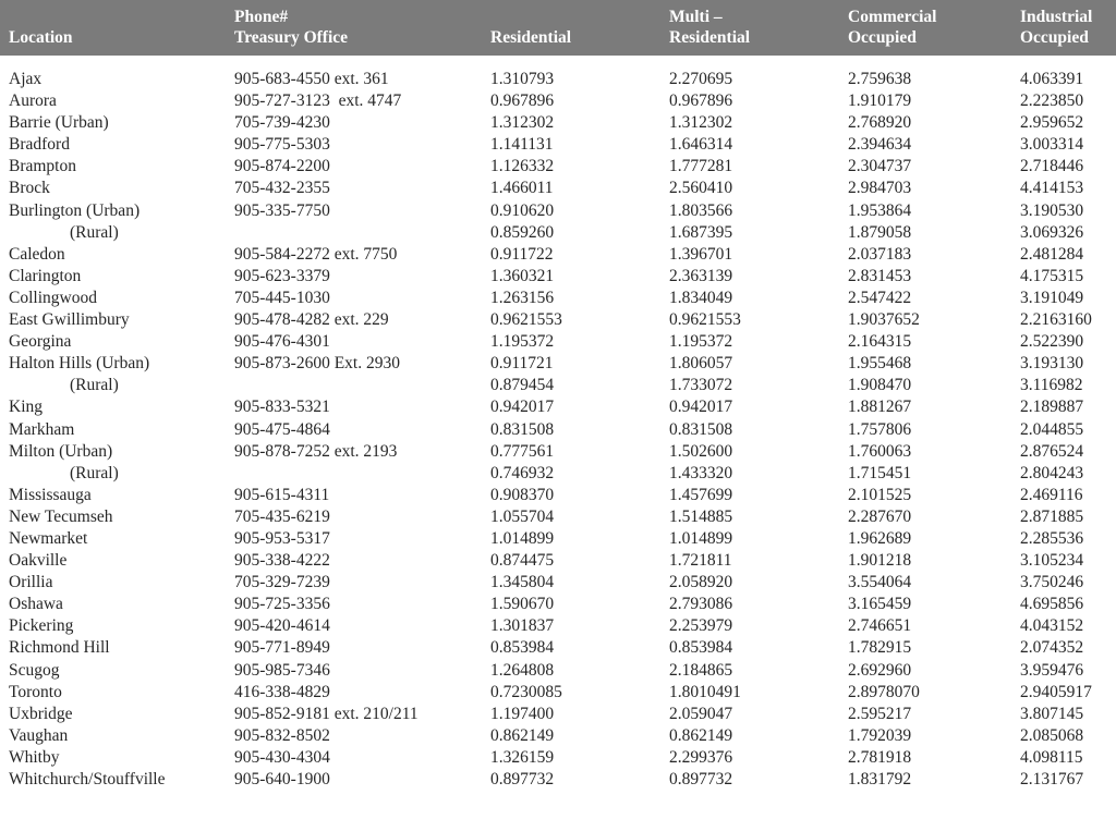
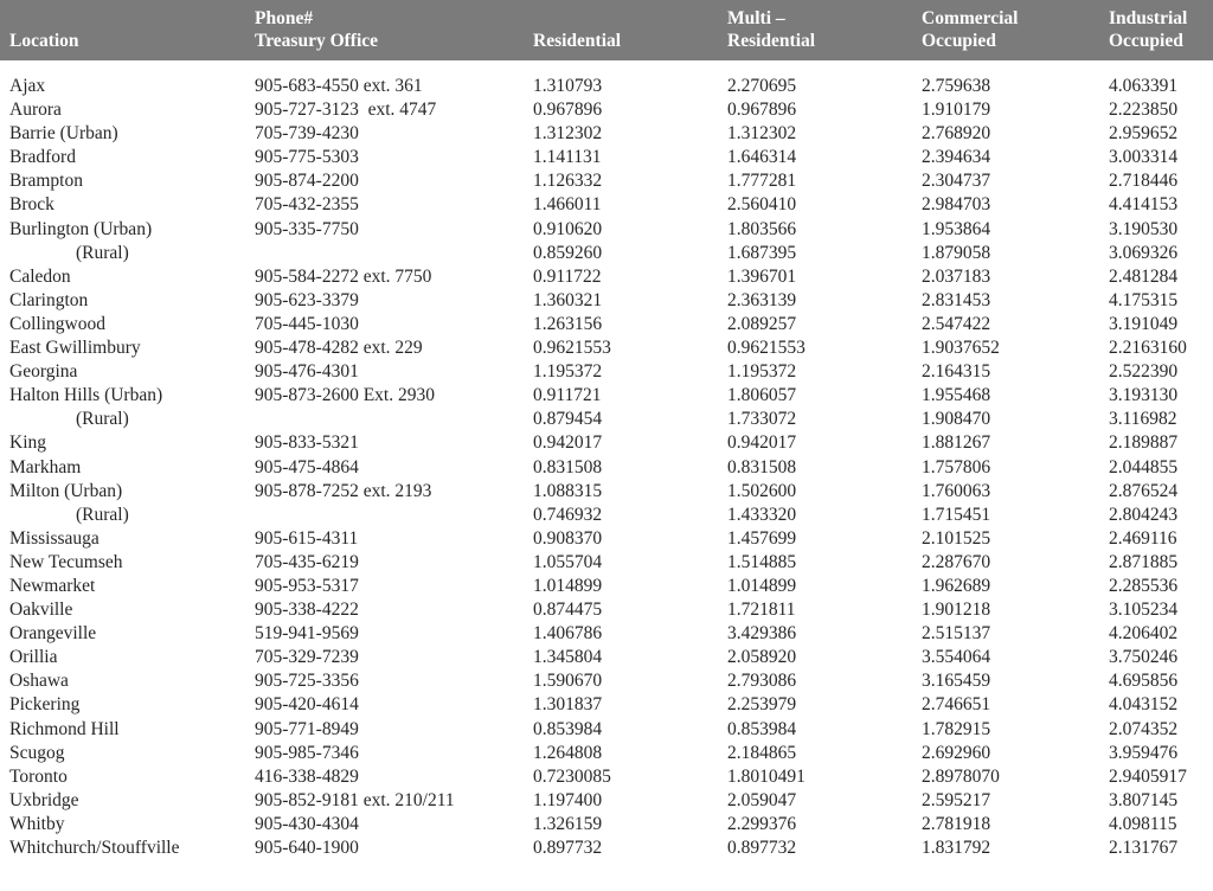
  Location	Phone# Treasury Office	Residential	Multi – Residential	Commercial Occupied	Industrial Occupied
  Ajax	905-683-4550 ext. 361	1.310793	2.270695	2.759638	4.063391
  Aurora	905-727-3123 ext. 4747	0.967896	0.967896	1.910179	2.223850
  Barrie (Urban)	705-739-4230	1.312302	1.312302	2.768920	2.959652
  Bradford	905-775-5303	1.141131	1.646314	2.394634	3.003314
  Brampton	905-874-2200	1.126332	1.777281	2.304737	2.718446
  Brock	705-432-2355	1.466011	2.560410	2.984703	4.414153
  Burlington (Urban)	905-335-7750	0.910620	1.803566	1.953864	3.190530
  (Rural)		0.859260	1.687395	1.879058	3.069326
  Caledon	905-584-2272 ext. 7750	0.911722	1.396701	2.037183	2.481284
  Clarington	905-623-3379	1.360321	2.363139	2.831453	4.175315
- Collingwood	705-445-1030	1.263156	1.834049	2.547422	3.191049
+ Collingwood	705-445-1030	1.263156	2.089257	2.547422	3.191049
  East Gwillimbury	905-478-4282 ext. 229	0.9621553	0.9621553	1.9037652	2.2163160
  Georgina	905-476-4301	1.195372	1.195372	2.164315	2.522390
  Halton Hills (Urban)	905-873-2600 Ext. 2930	0.911721	1.806057	1.955468	3.193130
  (Rural)		0.879454	1.733072	1.908470	3.116982
  King	905-833-5321	0.942017	0.942017	1.881267	2.189887
  Markham	905-475-4864	0.831508	0.831508	1.757806	2.044855
- Milton (Urban)	905-878-7252 ext. 2193	0.777561	1.502600	1.760063	2.876524
+ Milton (Urban)	905-878-7252 ext. 2193	1.088315	1.502600	1.760063	2.876524
  (Rural)		0.746932	1.433320	1.715451	2.804243
  Mississauga	905-615-4311	0.908370	1.457699	2.101525	2.469116
  New Tecumseh	705-435-6219	1.055704	1.514885	2.287670	2.871885
  Newmarket	905-953-5317	1.014899	1.014899	1.962689	2.285536
  Oakville	905-338-4222	0.874475	1.721811	1.901218	3.105234
+ Orangeville	519-941-9569	1.406786	3.429386	2.515137	4.206402
  Orillia	705-329-7239	1.345804	2.058920	3.554064	3.750246
  Oshawa	905-725-3356	1.590670	2.793086	3.165459	4.695856
  Pickering	905-420-4614	1.301837	2.253979	2.746651	4.043152
  Richmond Hill	905-771-8949	0.853984	0.853984	1.782915	2.074352
  Scugog	905-985-7346	1.264808	2.184865	2.692960	3.959476
  Toronto	416-338-4829	0.7230085	1.8010491	2.8978070	2.9405917
  Uxbridge	905-852-9181 ext. 210/211	1.197400	2.059047	2.595217	3.807145
- Vaughan	905-832-8502	0.862149	0.862149	1.792039	2.085068
  Whitby	905-430-4304	1.326159	2.299376	2.781918	4.098115
  Whitchurch/Stouffville	905-640-1900	0.897732	0.897732	1.831792	2.131767
